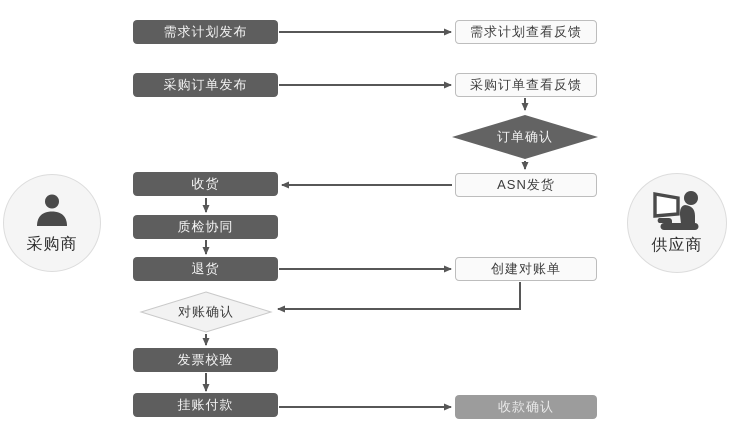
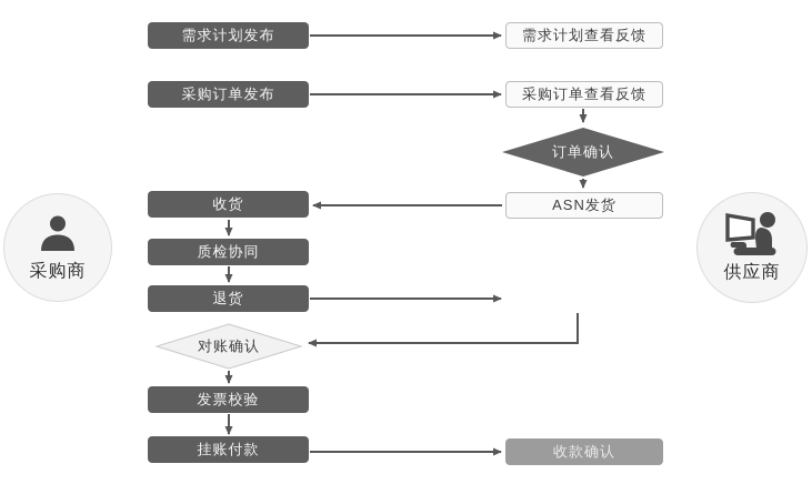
  采购商
  供应商
  需求计划发布
  采购订单发布
  收货
  质检协同
  退货
  发票校验
  挂账付款
  需求计划查看反馈
  采购订单查看反馈
  ASN发货
- 创建对账单
  收款确认
  订单确认
  对账确认
